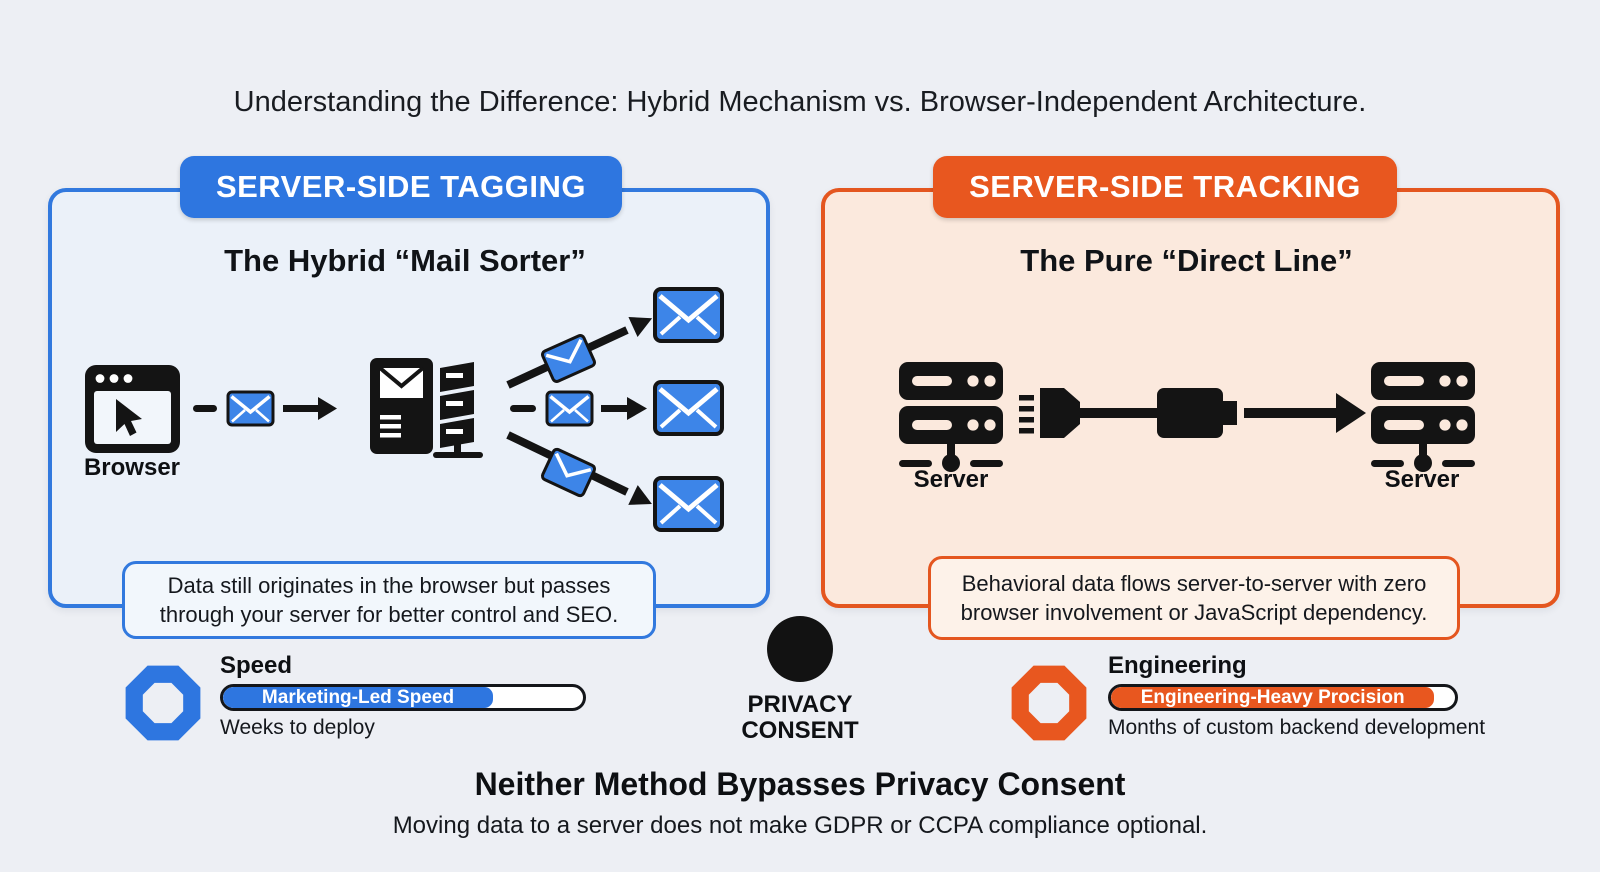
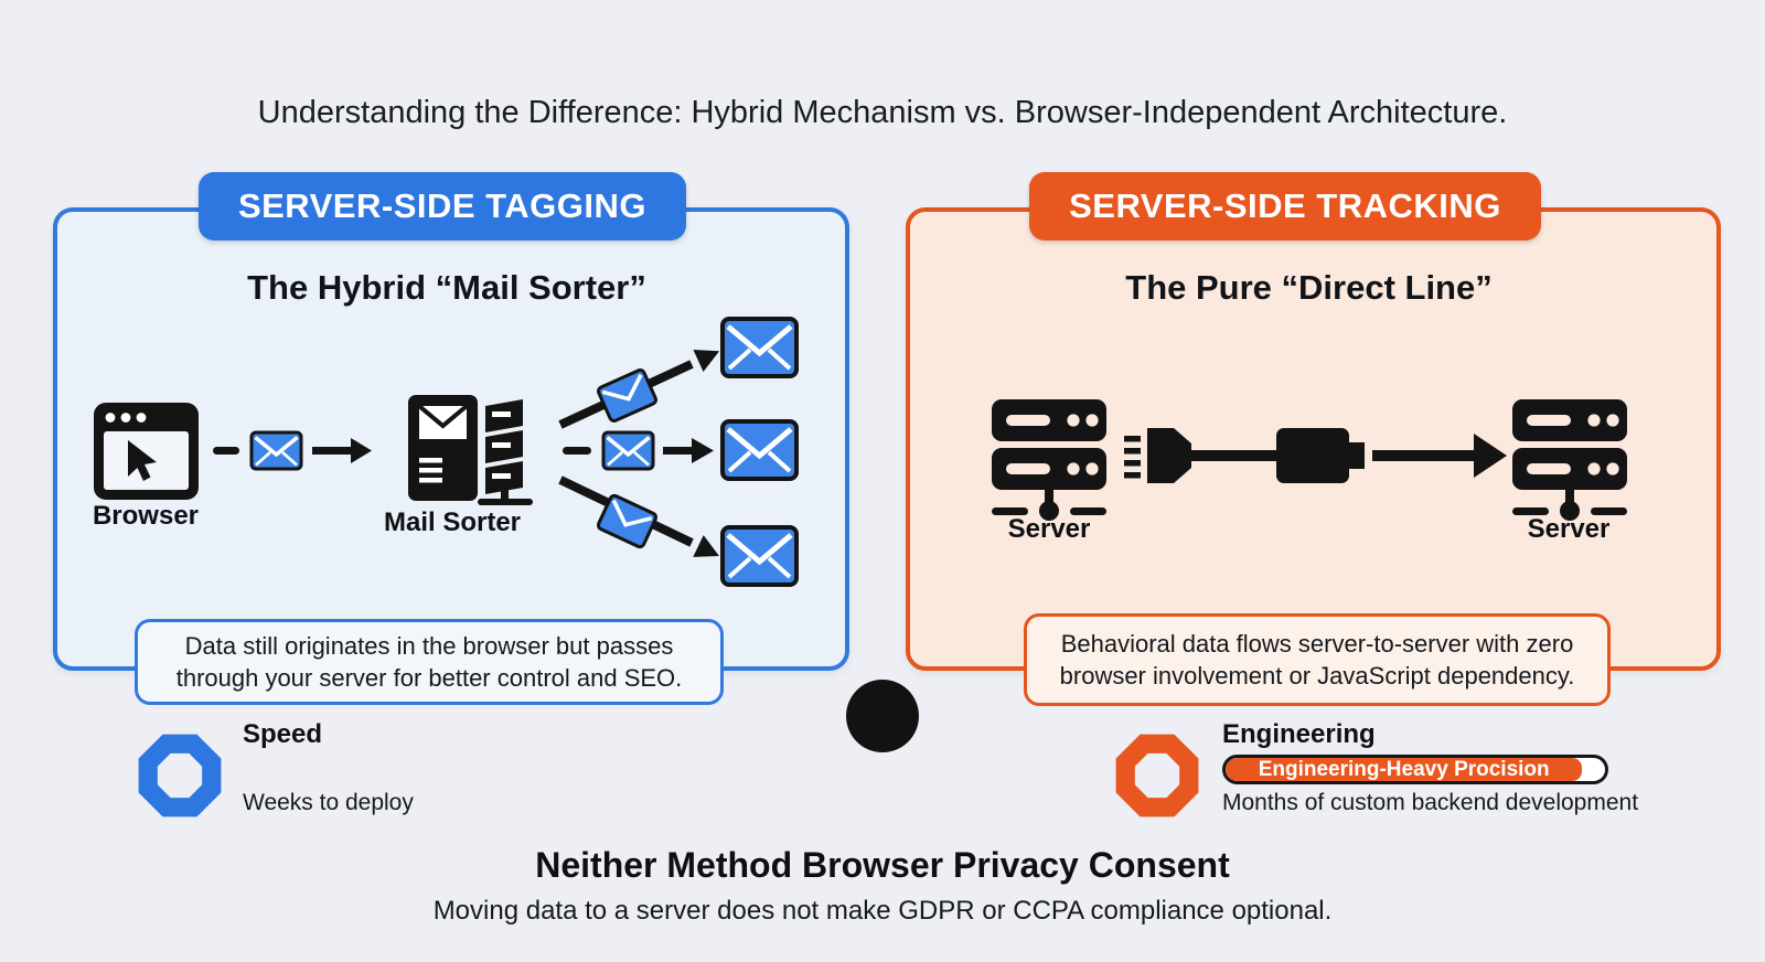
  Understanding the Difference: Hybrid Mechanism vs. Browser-Independent Architecture.
  SERVER-SIDE TAGGING
  The Hybrid “Mail Sorter”
  Browser
+ Mail Sorter
  Data still originates in the browser but passes through your server for better control and SEO.
  SERVER-SIDE TRACKING
  The Pure “Direct Line”
  Server
  Server
  Behavioral data flows server-to-server with zero browser involvement or JavaScript dependency.
  Speed
- Marketing-Led Speed
  Weeks to deploy
- PRIVACY
- CONSENT
  Engineering
  Engineering-Heavy Procision
  Months of custom backend development
- Neither Method Bypasses Privacy Consent
+ Neither Method Browser Privacy Consent
  Moving data to a server does not make GDPR or CCPA compliance optional.
